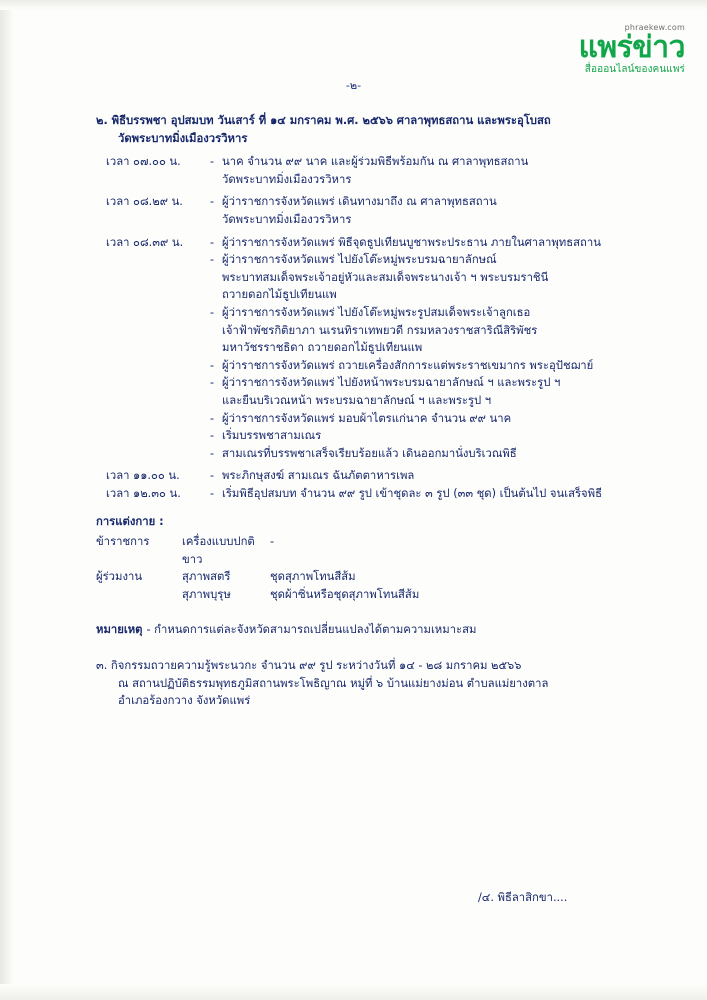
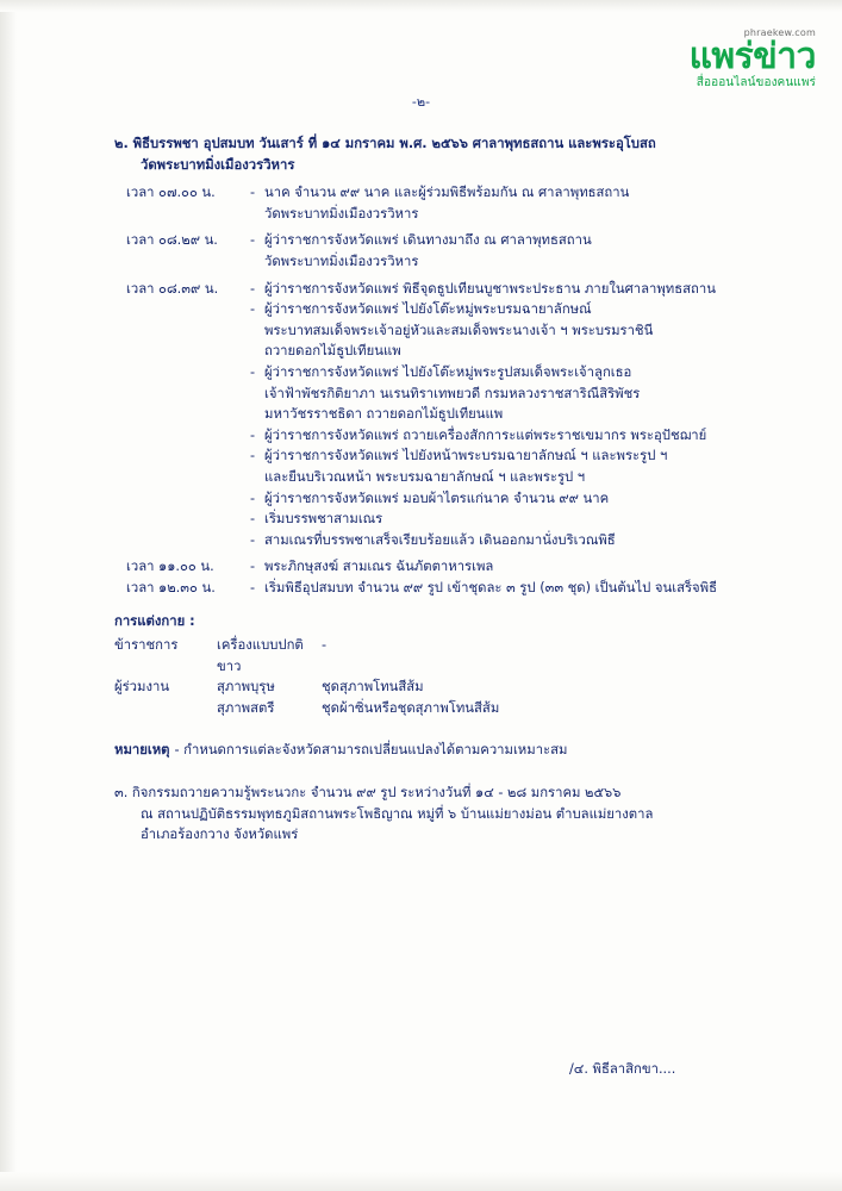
  phraekew.com
  แพร่ข่าว
  สื่อออนไลน์ของคนแพร่
  -๒-
  ๒. พิธีบรรพชา อุปสมบท วันเสาร์ ที่ ๑๔ มกราคม พ.ศ. ๒๕๖๖ ศาลาพุทธสถาน และพระอุโบสถ
  วัดพระบาทมิ่งเมืองวรวิหาร
  เวลา ๐๗.๐๐ น.
  -
  นาค จำนวน ๙๙ นาค และผู้ร่วมพิธีพร้อมกัน ณ ศาลาพุทธสถาน
  วัดพระบาทมิ่งเมืองวรวิหาร
  เวลา ๐๘.๒๙ น.
  -
  ผู้ว่าราชการจังหวัดแพร่ เดินทางมาถึง ณ ศาลาพุทธสถาน
  วัดพระบาทมิ่งเมืองวรวิหาร
  เวลา ๐๘.๓๙ น.
  -
  ผู้ว่าราชการจังหวัดแพร่ พิธีจุดธูปเทียนบูชาพระประธาน ภายในศาลาพุทธสถาน
  -
  ผู้ว่าราชการจังหวัดแพร่ ไปยังโต๊ะหมู่พระบรมฉายาลักษณ์
  พระบาทสมเด็จพระเจ้าอยู่หัวและสมเด็จพระนางเจ้า ฯ พระบรมราชินี
  ถวายดอกไม้ธูปเทียนแพ
  -
  ผู้ว่าราชการจังหวัดแพร่ ไปยังโต๊ะหมู่พระรูปสมเด็จพระเจ้าลูกเธอ
  เจ้าฟ้าพัชรกิติยาภา นเรนทิราเทพยวดี กรมหลวงราชสาริณีสิริพัชร
  มหาวัชรราชธิดา ถวายดอกไม้ธูปเทียนแพ
  -
  ผู้ว่าราชการจังหวัดแพร่ ถวายเครื่องสักการะแต่พระราชเขมากร พระอุปัชฌาย์
  -
  ผู้ว่าราชการจังหวัดแพร่ ไปยังหน้าพระบรมฉายาลักษณ์ ฯ และพระรูป ฯ
  และยืนบริเวณหน้า พระบรมฉายาลักษณ์ ฯ และพระรูป ฯ
  -
  ผู้ว่าราชการจังหวัดแพร่ มอบผ้าไตรแก่นาค จำนวน ๙๙ นาค
  -
  เริ่มบรรพชาสามเณร
  -
  สามเณรที่บรรพชาเสร็จเรียบร้อยแล้ว เดินออกมานั่งบริเวณพิธี
  เวลา ๑๑.๐๐ น.
  -
  พระภิกษุสงฆ์ สามเณร ฉันภัตตาหารเพล
  เวลา ๑๒.๓๐ น.
  -
  เริ่มพิธีอุปสมบท จำนวน ๙๙ รูป เข้าชุดละ ๓ รูป (๓๓ ชุด) เป็นต้นไป จนเสร็จพิธี
  การแต่งกาย :
  ข้าราชการ
  เครื่องแบบปกติขาว
  -
  ผู้ร่วมงาน
- สุภาพสตรี
+ สุภาพบุรุษ
  ชุดสุภาพโทนสีส้ม
- สุภาพบุรุษ
+ สุภาพสตรี
  ชุดผ้าซิ่นหรือชุดสุภาพโทนสีส้ม
  หมายเหตุ
  - กำหนดการแต่ละจังหวัดสามารถเปลี่ยนแปลงได้ตามความเหมาะสม
  ๓. กิจกรรมถวายความรู้พระนวกะ จำนวน ๙๙ รูป ระหว่างวันที่ ๑๔ - ๒๘ มกราคม ๒๕๖๖
  ณ สถานปฏิบัติธรรมพุทธภูมิสถานพระโพธิญาณ หมู่ที่ ๖ บ้านแม่ยางม่อน ตำบลแม่ยางตาล
  อำเภอร้องกวาง จังหวัดแพร่
  /๔. พิธีลาสิกขา....
